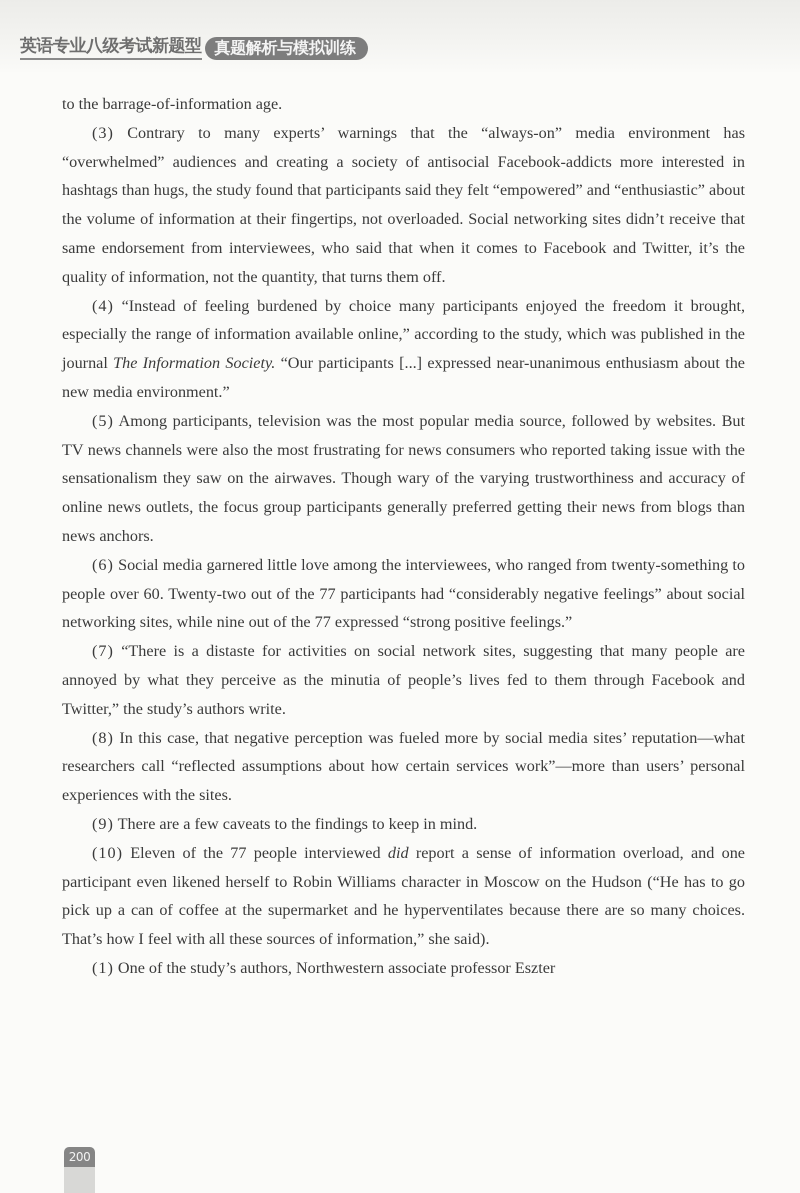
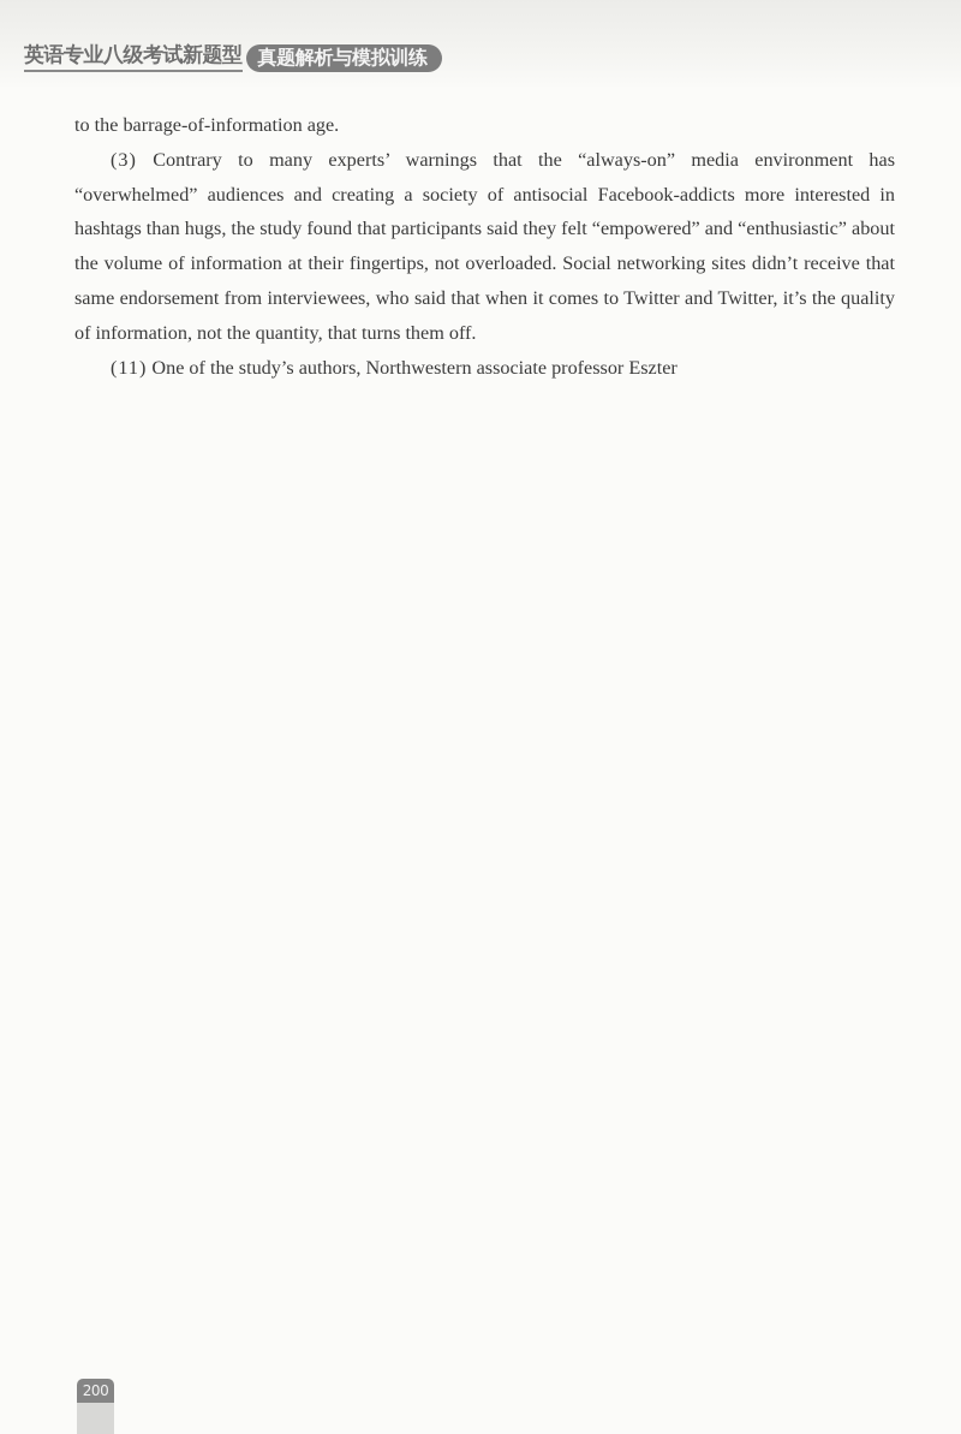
  英语专业八级考试新题型
  真题解析与模拟训练
  to the barrage-of-information age.
- (3) Contrary to many experts’ warnings that the “always-on” media environment has “overwhelmed” audiences and creating a society of antisocial Facebook-addicts more interested in hashtags than hugs, the study found that participants said they felt “empowered” and “enthusiastic” about the volume of information at their fingertips, not overloaded. Social networking sites didn’t receive that same endorsement from interviewees, who said that when it comes to Facebook and Twitter, it’s the quality of information, not the quantity, that turns them off.
+ (3) Contrary to many experts’ warnings that the “always-on” media environment has “overwhelmed” audiences and creating a society of antisocial Facebook-addicts more interested in hashtags than hugs, the study found that participants said they felt “empowered” and “enthusiastic” about the volume of information at their fingertips, not overloaded. Social networking sites didn’t receive that same endorsement from interviewees, who said that when it comes to Twitter and Twitter, it’s the quality of information, not the quantity, that turns them off.
- (4) “Instead of feeling burdened by choice many participants enjoyed the freedom it brought, especially the range of information available online,” according to the study, which was published in the journal The Information Society. “Our participants [...] expressed near-unanimous enthusiasm about the new media environment.”
- (5) Among participants, television was the most popular media source, followed by websites. But TV news channels were also the most frustrating for news consumers who reported taking issue with the sensationalism they saw on the airwaves. Though wary of the varying trustworthiness and accuracy of online news outlets, the focus group participants generally preferred getting their news from blogs than news anchors.
- (6) Social media garnered little love among the interviewees, who ranged from twenty-something to people over 60. Twenty-two out of the 77 participants had “considerably negative feelings” about social networking sites, while nine out of the 77 expressed “strong positive feelings.”
- (7) “There is a distaste for activities on social network sites, suggesting that many people are annoyed by what they perceive as the minutia of people’s lives fed to them through Facebook and Twitter,” the study’s authors write.
- (8) In this case, that negative perception was fueled more by social media sites’ reputation—what researchers call “reflected assumptions about how certain services work”—more than users’ personal experiences with the sites.
- (9) There are a few caveats to the findings to keep in mind.
- (10) Eleven of the 77 people interviewed did report a sense of information overload, and one participant even likened herself to Robin Williams character in Moscow on the Hudson (“He has to go pick up a can of coffee at the supermarket and he hyperventilates because there are so many choices. That’s how I feel with all these sources of information,” she said).
- (1) One of the study’s authors, Northwestern associate professor Eszter
+ (11) One of the study’s authors, Northwestern associate professor Eszter
  200
